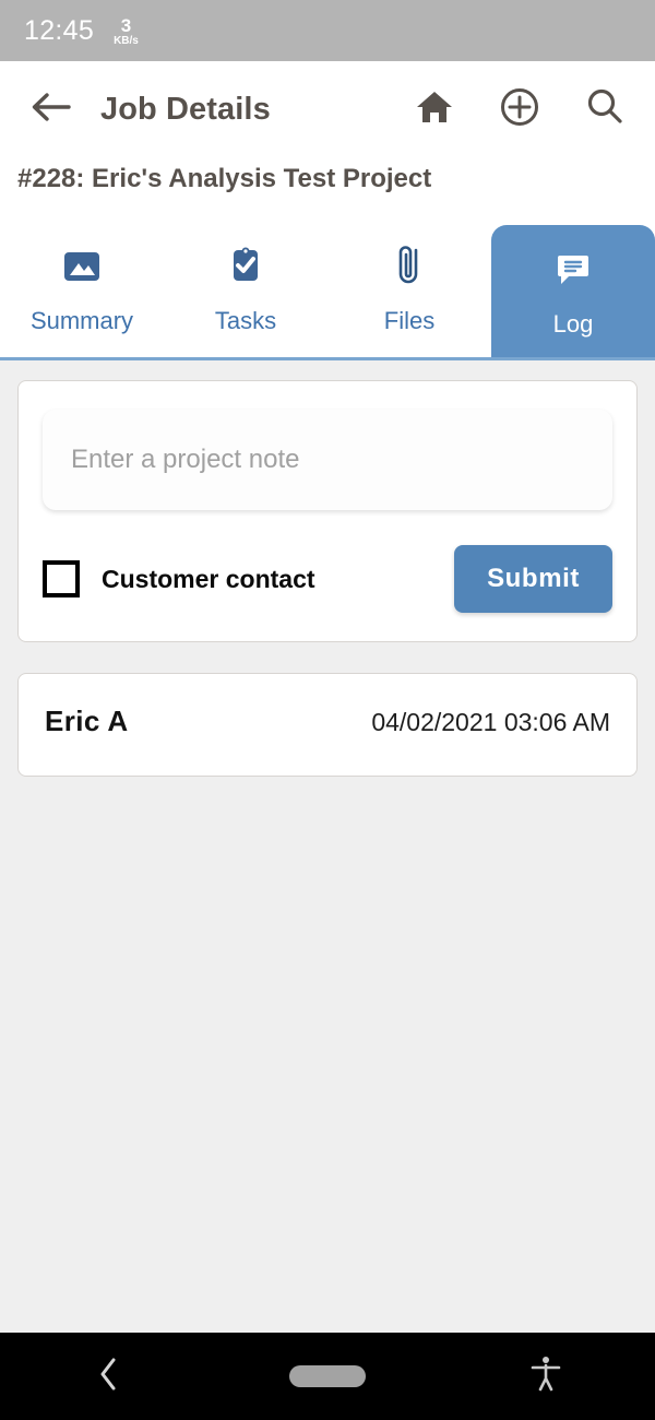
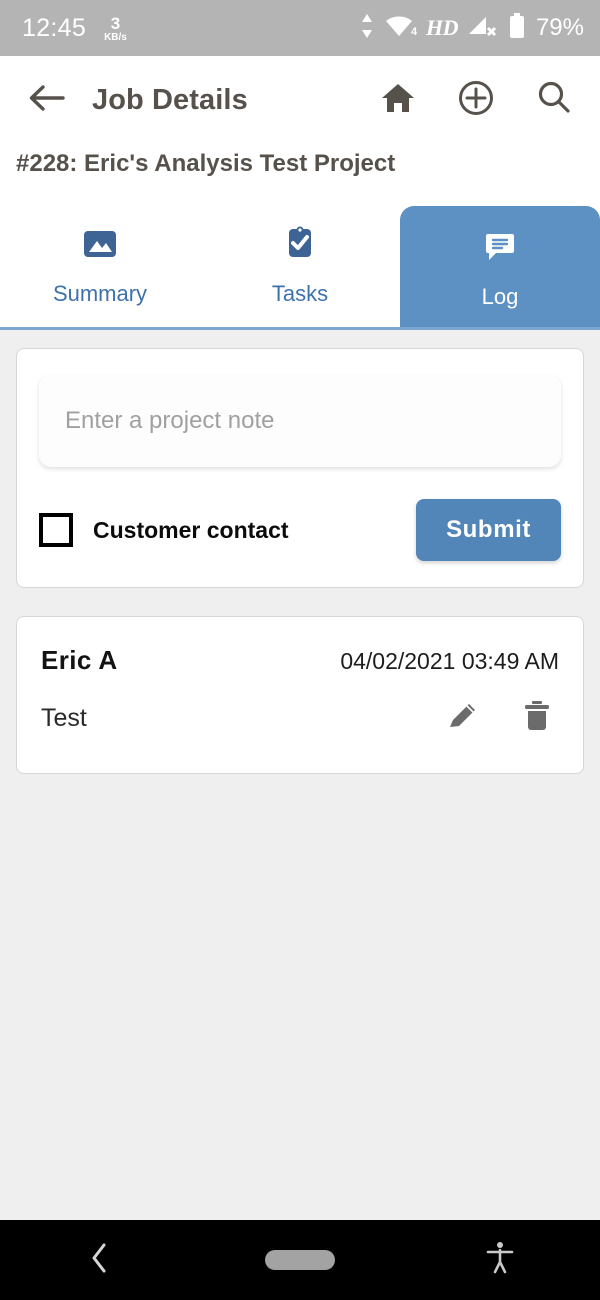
  12:45
  3
  KB/s
+ 4
+ HD
+ 79%
  Job Details
  #228: Eric's Analysis Test Project
  Summary
  Tasks
- Files
  Log
  Enter a project note
  Customer contact
  Submit
  Eric A
- 04/02/2021 03:06 AM
+ 04/02/2021 03:49 AM
+ Test
